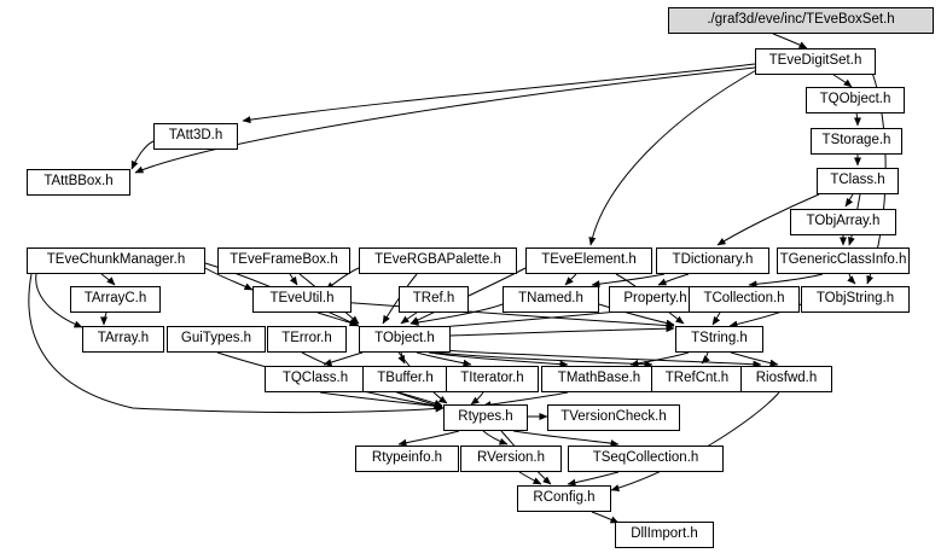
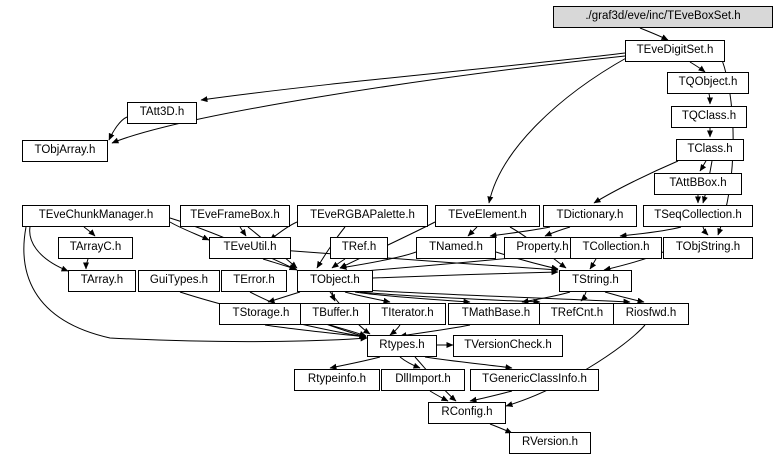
  ./graf3d/eve/inc/TEveBoxSet.h
  TEveDigitSet.h
  TQObject.h
- TStorage.h
+ TQClass.h
  TClass.h
- TObjArray.h
+ TAttBBox.h
  TAtt3D.h
- TAttBBox.h
+ TObjArray.h
  TEveChunkManager.h
  TEveFrameBox.h
  TEveRGBAPalette.h
  TEveElement.h
  TDictionary.h
- TGenericClassInfo.h
+ TSeqCollection.h
  TArrayC.h
  TEveUtil.h
  TRef.h
  TNamed.h
  Property.h
  TCollection.h
  TObjString.h
  TArray.h
  GuiTypes.h
  TError.h
  TObject.h
  TString.h
- TQClass.h
+ TStorage.h
  TBuffer.h
  TIterator.h
  TMathBase.h
  TRefCnt.h
  Riosfwd.h
  Rtypes.h
  TVersionCheck.h
  Rtypeinfo.h
- RVersion.h
+ DllImport.h
- TSeqCollection.h
+ TGenericClassInfo.h
  RConfig.h
- DllImport.h
+ RVersion.h
